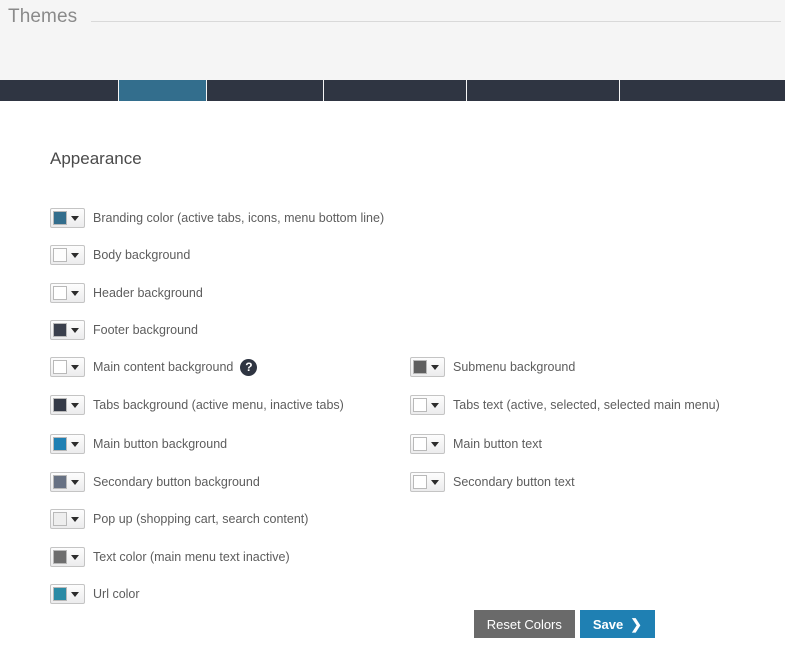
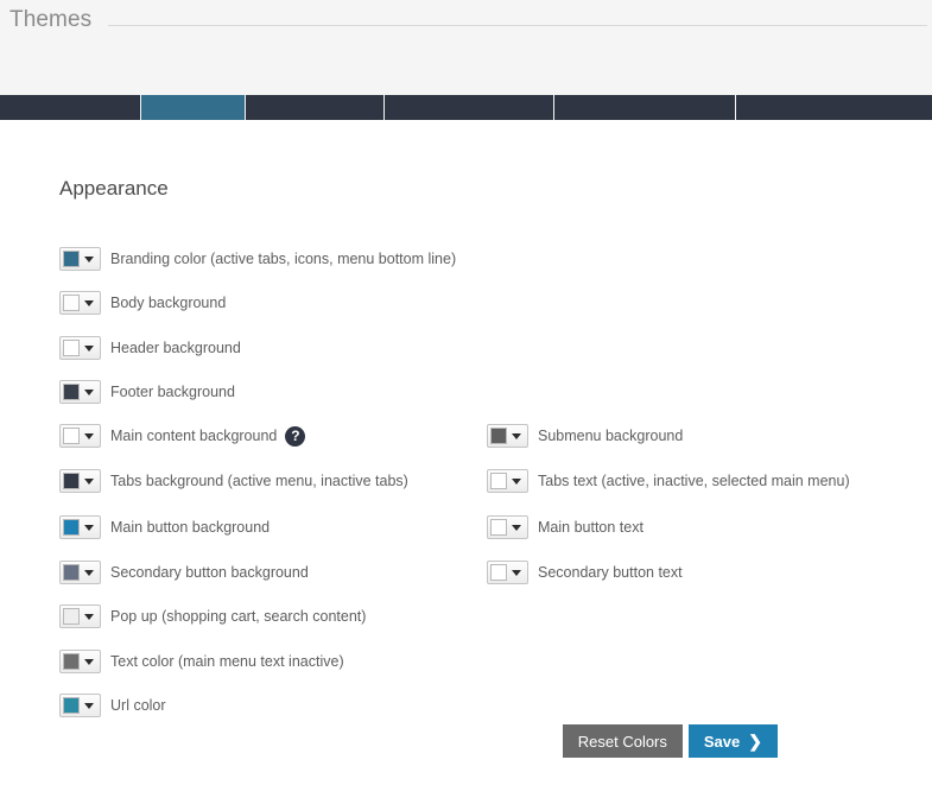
  Themes
  Appearance
  Branding color (active tabs, icons, menu bottom line)
  Body background
  Header background
  Footer background
  Main content background
  ?
  Tabs background (active menu, inactive tabs)
  Main button background
  Secondary button background
  Pop up (shopping cart, search content)
  Text color (main menu text inactive)
  Url color
  Submenu background
- Tabs text (active, selected, selected main menu)
+ Tabs text (active, inactive, selected main menu)
  Main button text
  Secondary button text
  Reset Colors
  Save
  ❯
